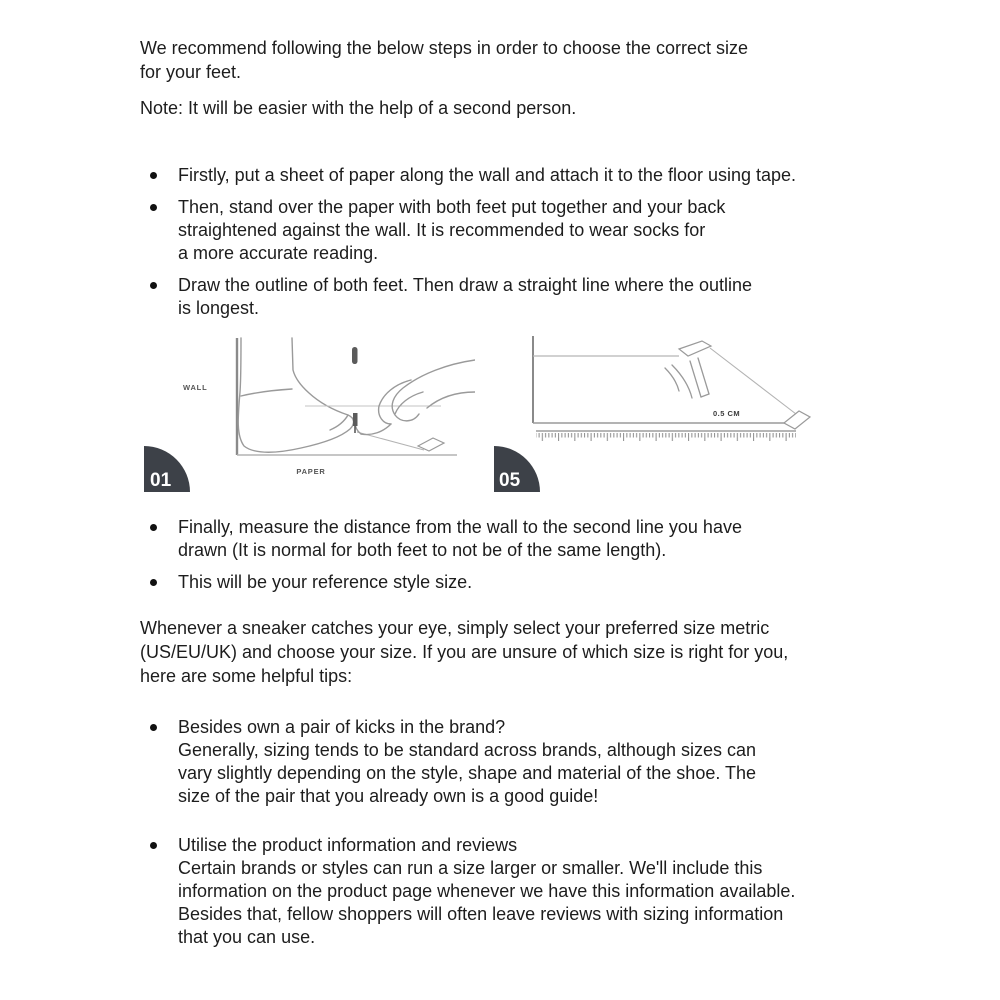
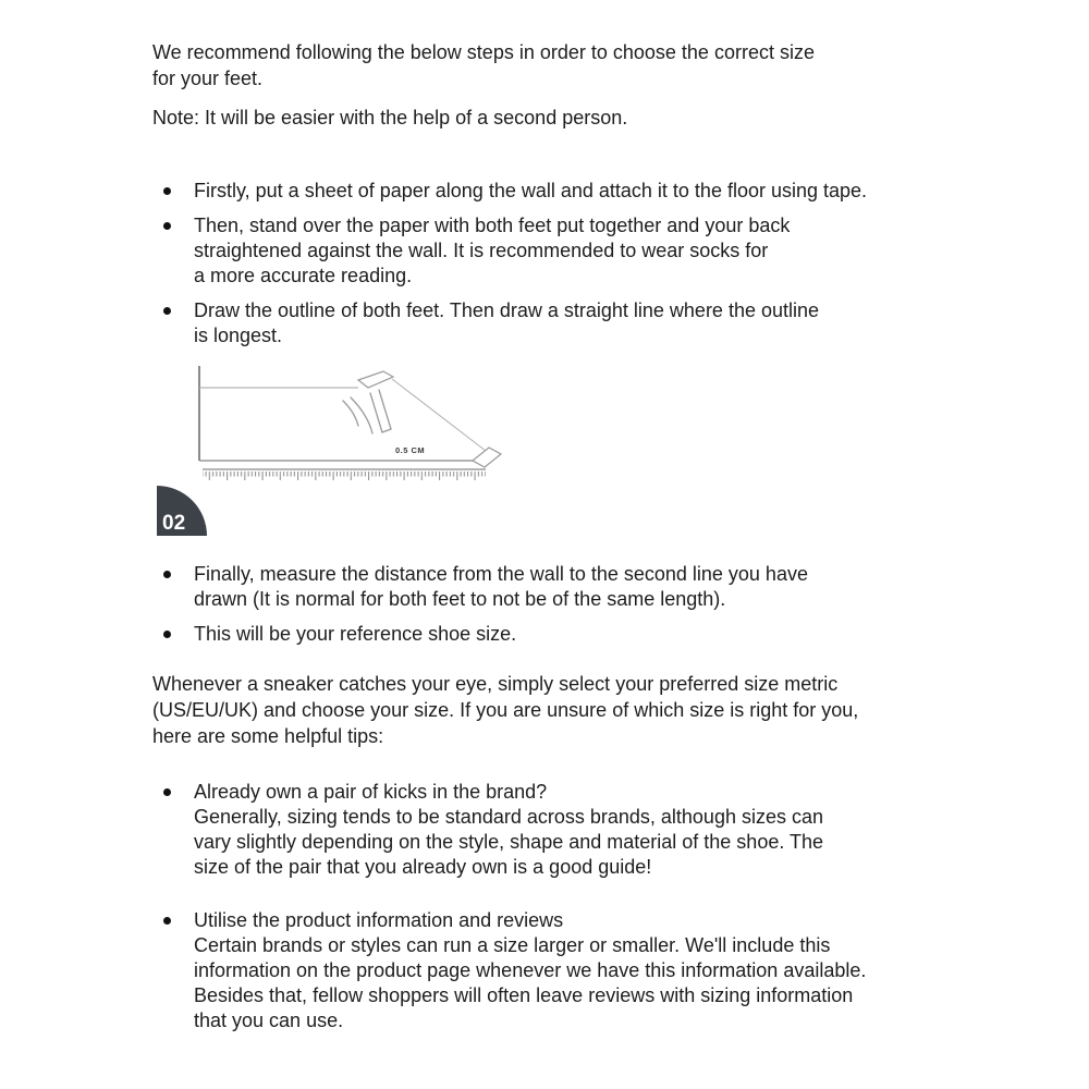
  We recommend following the below steps in order to choose the correct size
  for your feet.
  Note: It will be easier with the help of a second person.
  Firstly, put a sheet of paper along the wall and attach it to the floor using tape.
  Then, stand over the paper with both feet put together and your back
  straightened against the wall. It is recommended to wear socks for
  a more accurate reading.
  Draw the outline of both feet. Then draw a straight line where the outline
  is longest.
- WALL
- PAPER
- 01
  0.5 CM
- 05
+ 02
  Finally, measure the distance from the wall to the second line you have
  drawn (It is normal for both feet to not be of the same length).
- This will be your reference style size.
+ This will be your reference shoe size.
  Whenever a sneaker catches your eye, simply select your preferred size metric
  (US/EU/UK) and choose your size. If you are unsure of which size is right for you,
  here are some helpful tips:
- Besides own a pair of kicks in the brand?
+ Already own a pair of kicks in the brand?
  Generally, sizing tends to be standard across brands, although sizes can
  vary slightly depending on the style, shape and material of the shoe. The
  size of the pair that you already own is a good guide!
  Utilise the product information and reviews
  Certain brands or styles can run a size larger or smaller. We'll include this
  information on the product page whenever we have this information available.
  Besides that, fellow shoppers will often leave reviews with sizing information
  that you can use.
